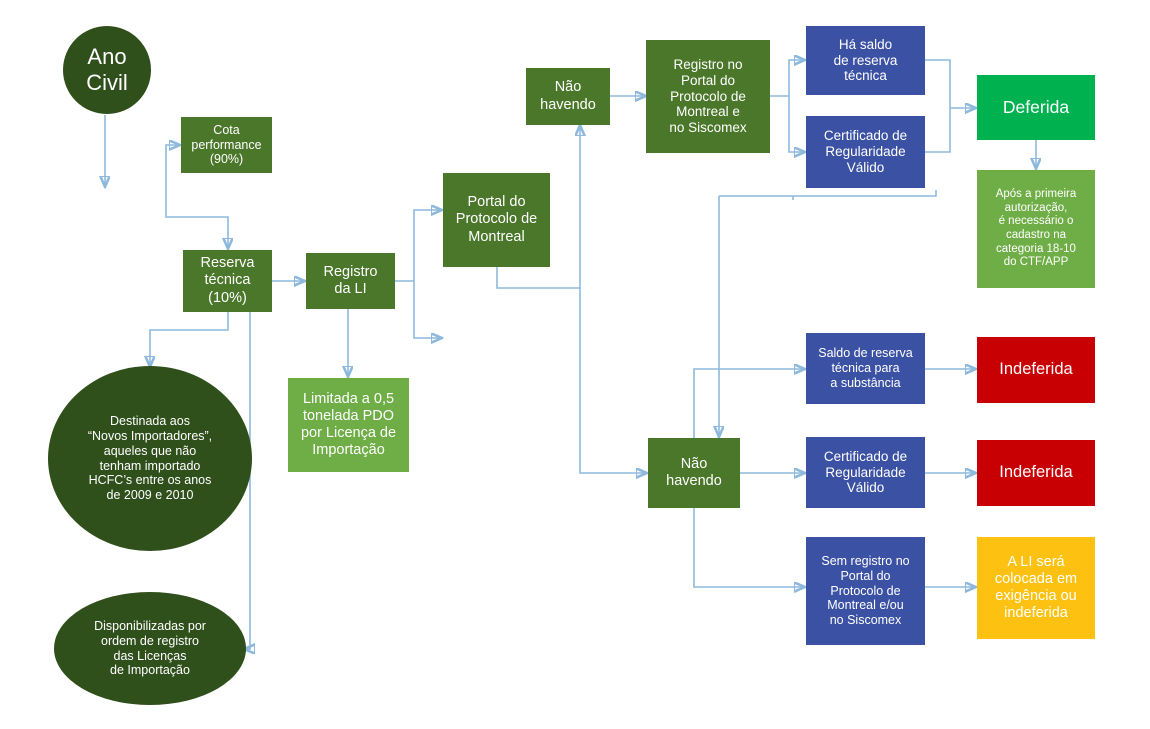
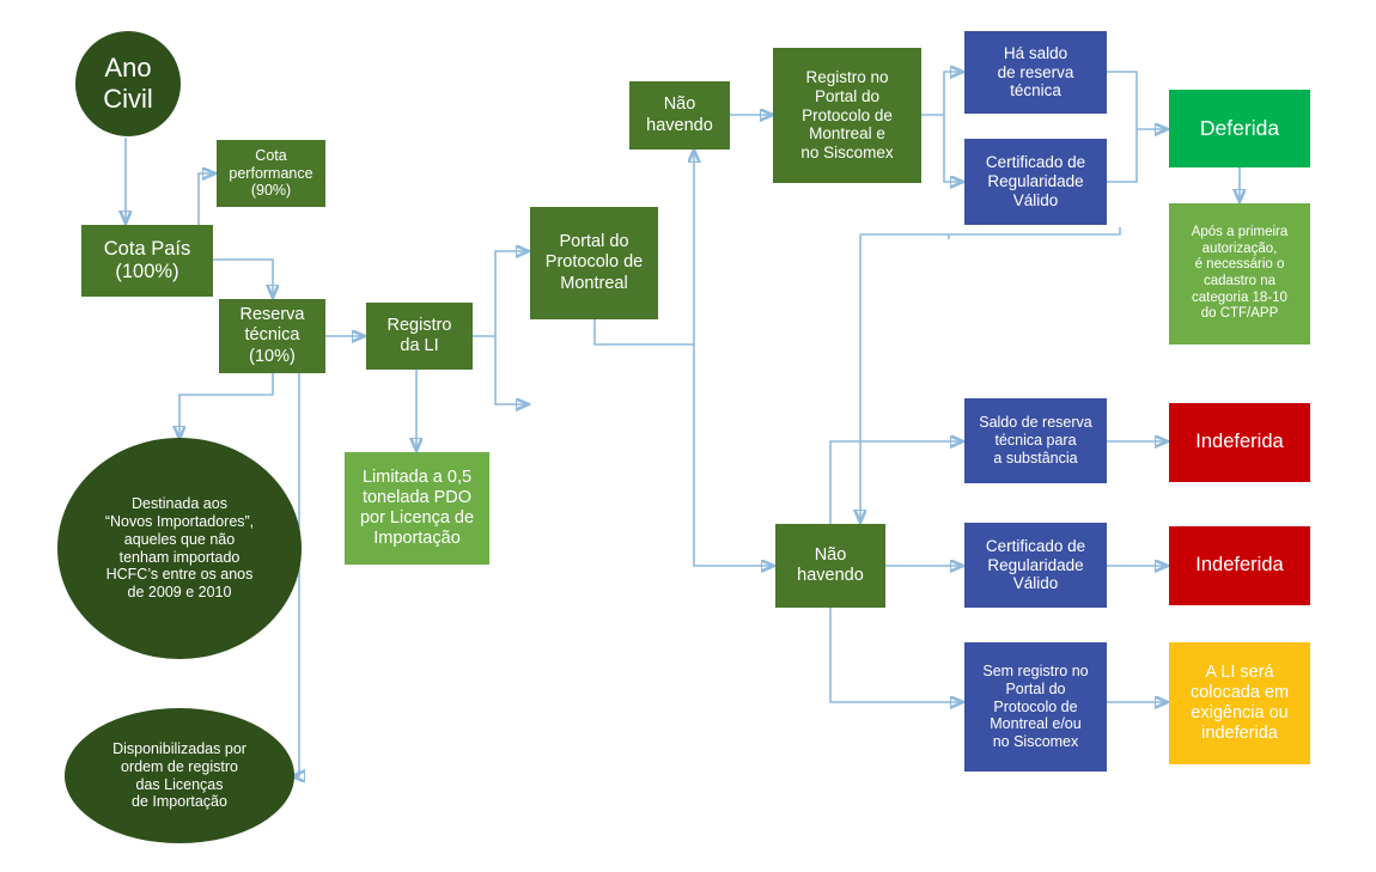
  Ano
  Civil
+ Cota País
+ (100%)
  Cota
  performance
  (90%)
  Reserva
  técnica
  (10%)
  Destinada aos
  “Novos Importadores”,
  aqueles que não
  tenham importado
  HCFC’s entre os anos
  de 2009 e 2010
  Disponibilizadas por
  ordem de registro
  das Licenças
  de Importação
  Registro
  da LI
  Limitada a 0,5
  tonelada PDO
  por Licença de
  Importação
  Portal do
  Protocolo de
  Montreal
  Não
  havendo
  Registro no
  Portal do
  Protocolo de
  Montreal e
  no Siscomex
  Há saldo
  de reserva
  técnica
  Certificado de
  Regularidade
  Válido
  Deferida
  Após a primeira
  autorização,
  é necessário o
  cadastro na
  categoria 18-10
  do CTF/APP
  Não
  havendo
  Saldo de reserva
  técnica para
  a substância
  Certificado de
  Regularidade
  Válido
  Sem registro no
  Portal do
  Protocolo de
  Montreal e/ou
  no Siscomex
  Indeferida
  Indeferida
  A LI será
  colocada em
  exigência ou
  indeferida
